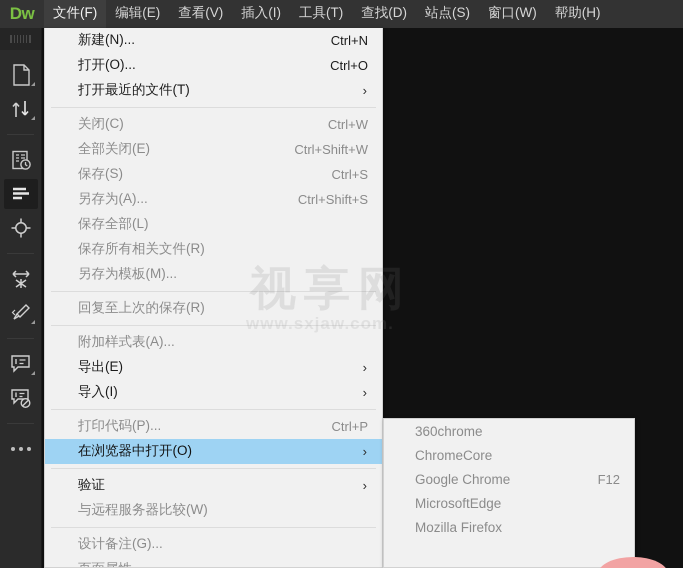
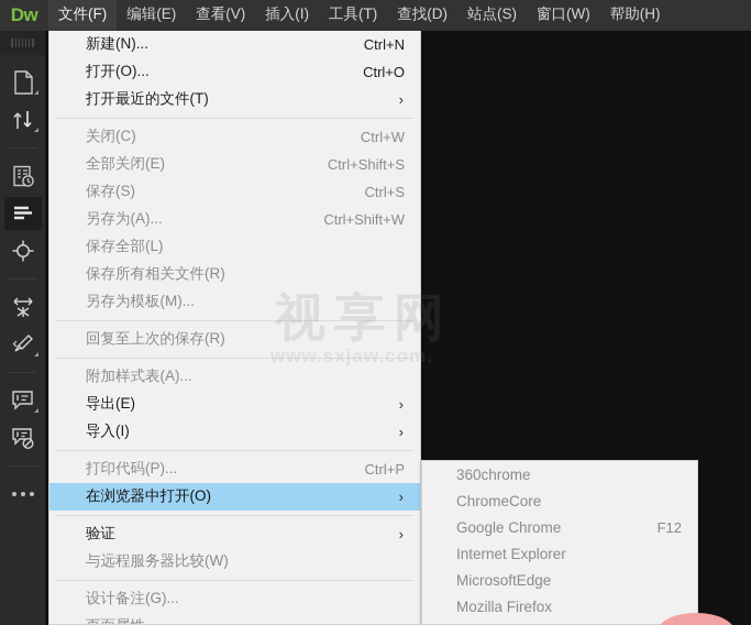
  Dw
  文件(F)
  编辑(E)
  查看(V)
  插入(I)
  工具(T)
  查找(D)
  站点(S)
  窗口(W)
  帮助(H)
  视享网
  www.sxjaw.com.
  新建(N)...
  Ctrl+N
  打开(O)...
  Ctrl+O
  打开最近的文件(T)
  ›
  关闭(C)
  Ctrl+W
  全部关闭(E)
- Ctrl+Shift+W
+ Ctrl+Shift+S
  保存(S)
  Ctrl+S
  另存为(A)...
- Ctrl+Shift+S
+ Ctrl+Shift+W
  保存全部(L)
  保存所有相关文件(R)
  另存为模板(M)...
  回复至上次的保存(R)
  附加样式表(A)...
  导出(E)
  ›
  导入(I)
  ›
  打印代码(P)...
  Ctrl+P
  在浏览器中打开(O)
  ›
  验证
  ›
  与远程服务器比较(W)
  设计备注(G)...
  360chrome
  ChromeCore
  Google Chrome
  F12
+ Internet Explorer
  MicrosoftEdge
  Mozilla Firefox
